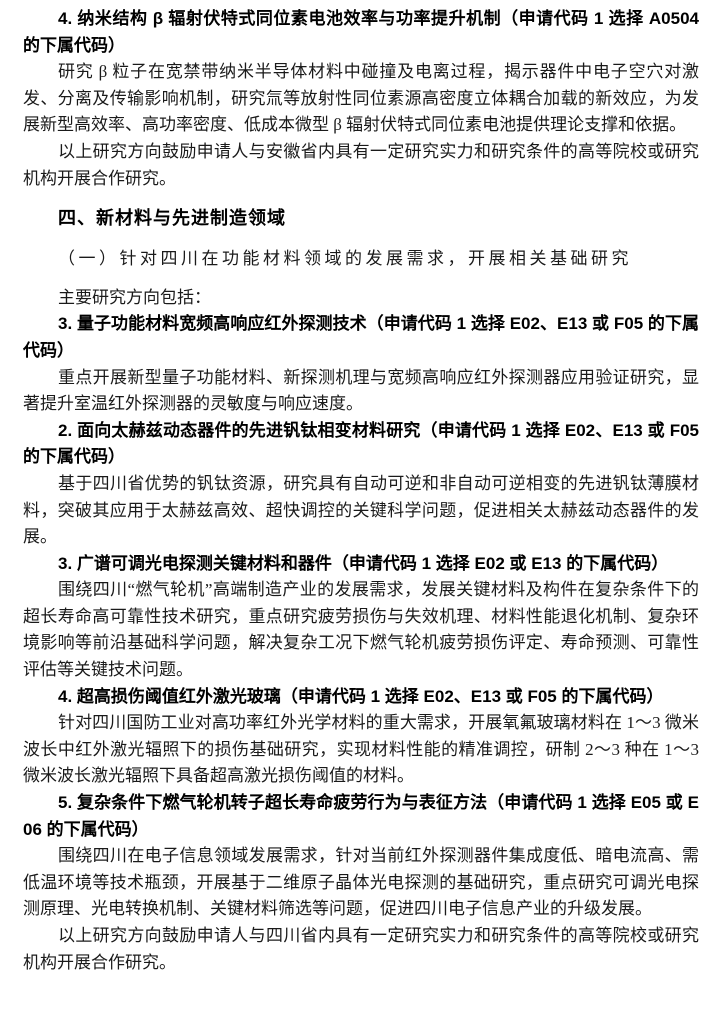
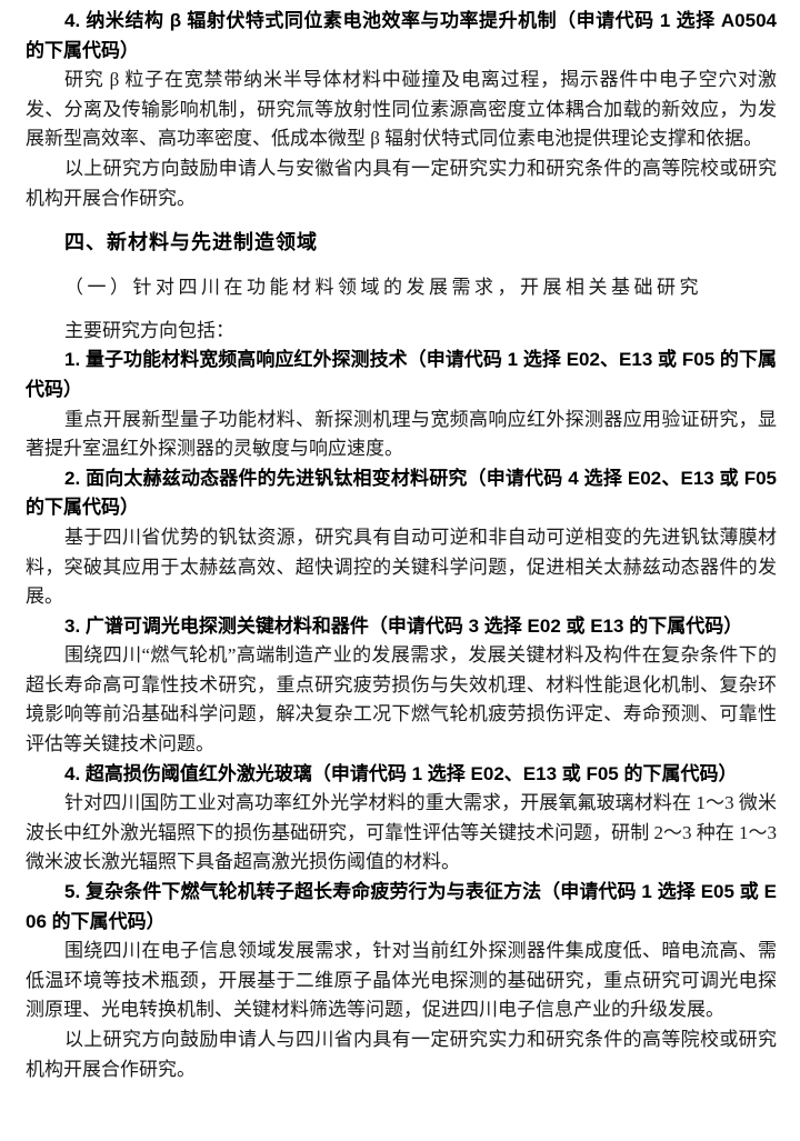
  4. 纳米结构 β 辐射伏特式同位素电池效率与功率提升机制（申请代码 1 选择 A0504 的下属代码）
  研究 β 粒子在宽禁带纳米半导体材料中碰撞及电离过程，揭示器件中电子空穴对激发、分离及传输影响机制，研究氚等放射性同位素源高密度立体耦合加载的新效应，为发展新型高效率、高功率密度、低成本微型 β 辐射伏特式同位素电池提供理论支撑和依据。
  以上研究方向鼓励申请人与安徽省内具有一定研究实力和研究条件的高等院校或研究机构开展合作研究。
  四、新材料与先进制造领域
  （一）针对四川在功能材料领域的发展需求，开展相关基础研究
  主要研究方向包括：
- 3. 量子功能材料宽频高响应红外探测技术（申请代码 1 选择 E02、E13 或 F05 的下属代码）
+ 1. 量子功能材料宽频高响应红外探测技术（申请代码 1 选择 E02、E13 或 F05 的下属代码）
  重点开展新型量子功能材料、新探测机理与宽频高响应红外探测器应用验证研究，显著提升室温红外探测器的灵敏度与响应速度。
- 2. 面向太赫兹动态器件的先进钒钛相变材料研究（申请代码 1 选择 E02、E13 或 F05 的下属代码）
+ 2. 面向太赫兹动态器件的先进钒钛相变材料研究（申请代码 4 选择 E02、E13 或 F05 的下属代码）
  基于四川省优势的钒钛资源，研究具有自动可逆和非自动可逆相变的先进钒钛薄膜材料，突破其应用于太赫兹高效、超快调控的关键科学问题，促进相关太赫兹动态器件的发展。
- 3. 广谱可调光电探测关键材料和器件（申请代码 1 选择 E02 或 E13 的下属代码）
+ 3. 广谱可调光电探测关键材料和器件（申请代码 3 选择 E02 或 E13 的下属代码）
  围绕四川“燃气轮机”高端制造产业的发展需求，发展关键材料及构件在复杂条件下的超长寿命高可靠性技术研究，重点研究疲劳损伤与失效机理、材料性能退化机制、复杂环境影响等前沿基础科学问题，解决复杂工况下燃气轮机疲劳损伤评定、寿命预测、可靠性评估等关键技术问题。
  4. 超高损伤阈值红外激光玻璃（申请代码 1 选择 E02、E13 或 F05 的下属代码）
- 针对四川国防工业对高功率红外光学材料的重大需求，开展氧氟玻璃材料在 1～3 微米波长中红外激光辐照下的损伤基础研究，实现材料性能的精准调控，研制 2～3 种在 1～3 微米波长激光辐照下具备超高激光损伤阈值的材料。
+ 针对四川国防工业对高功率红外光学材料的重大需求，开展氧氟玻璃材料在 1～3 微米波长中红外激光辐照下的损伤基础研究，可靠性评估等关键技术问题，研制 2～3 种在 1～3 微米波长激光辐照下具备超高激光损伤阈值的材料。
  5. 复杂条件下燃气轮机转子超长寿命疲劳行为与表征方法（申请代码 1 选择 E05 或 E06 的下属代码）
  围绕四川在电子信息领域发展需求，针对当前红外探测器件集成度低、暗电流高、需低温环境等技术瓶颈，开展基于二维原子晶体光电探测的基础研究，重点研究可调光电探测原理、光电转换机制、关键材料筛选等问题，促进四川电子信息产业的升级发展。
  以上研究方向鼓励申请人与四川省内具有一定研究实力和研究条件的高等院校或研究机构开展合作研究。
